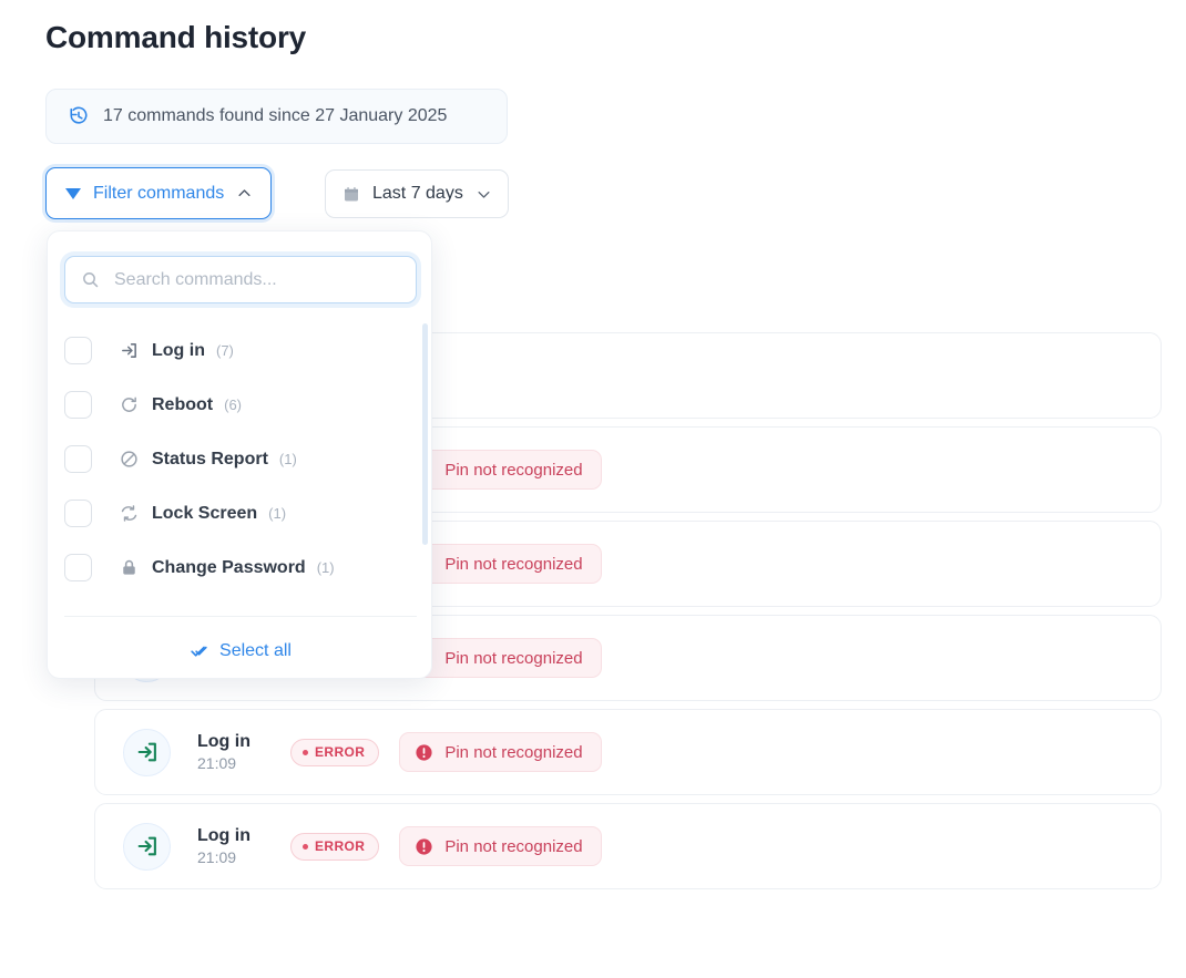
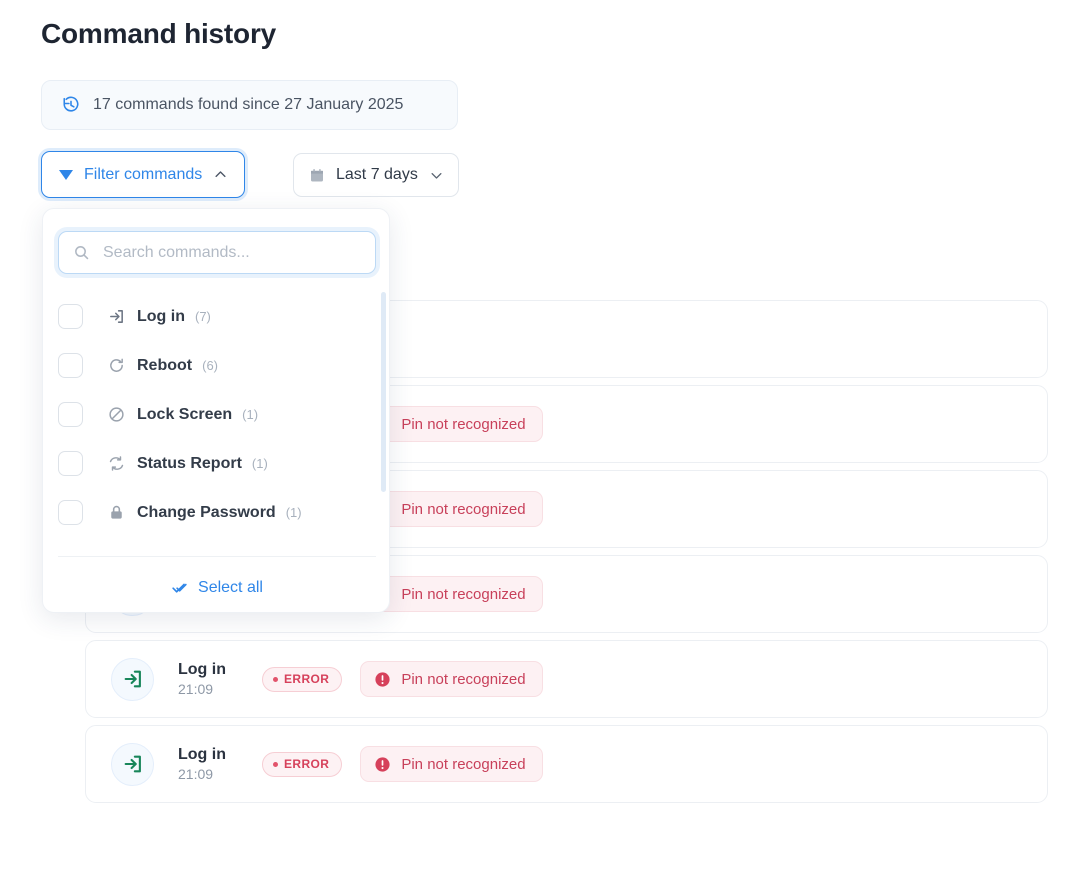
  Command history
  17 commands found since 27 January 2025
  Filter commands
  Last 7 days
  Pin not recognized
  Pin not recognized
  Pin not recognized
  Log in 21:09
  ERROR
  Pin not recognized
  Log in 21:09
  ERROR
  Pin not recognized
  Search commands...
  Log in
  (7)
  Reboot
  (6)
- Status Report
+ Lock Screen
  (1)
- Lock Screen
+ Status Report
  (1)
  Change Password
  (1)
  Select all
